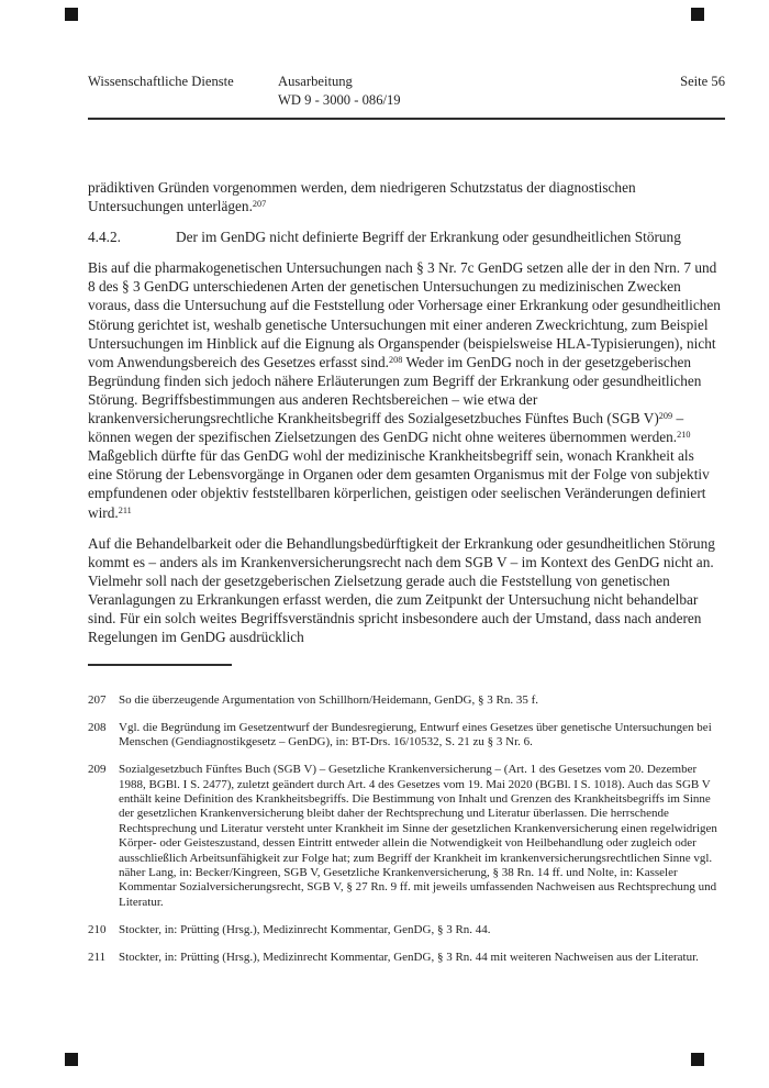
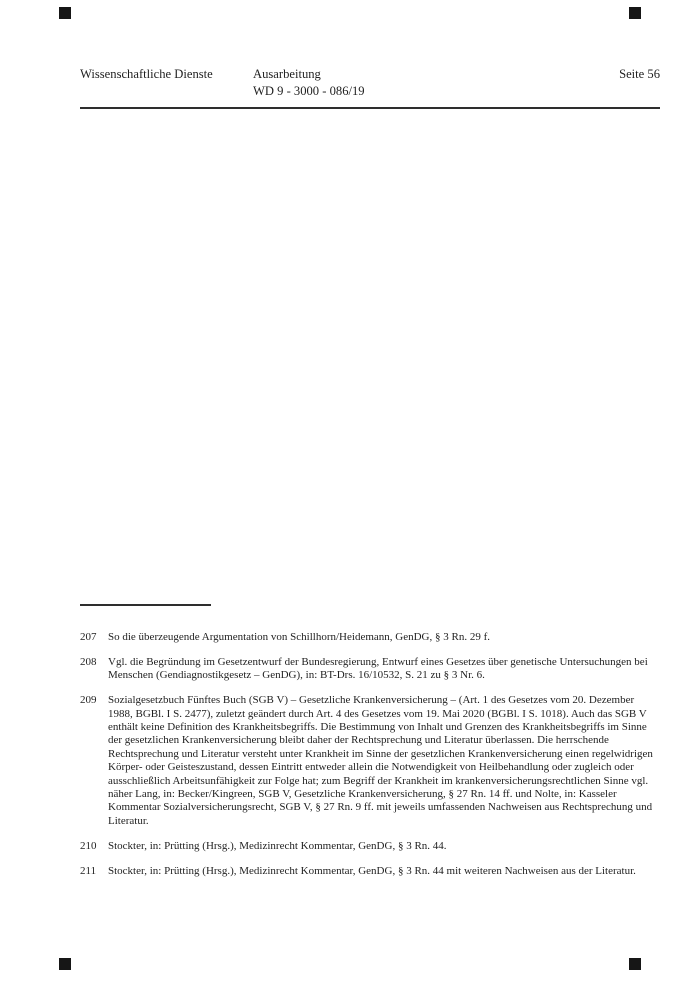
  Wissenschaftliche Dienste
  Ausarbeitung
  WD 9 - 3000 - 086/19
  Seite 56
- prädiktiven Gründen vorgenommen werden, dem niedrigeren Schutzstatus der diagnostischen Untersuchungen unterlägen.207
- 4.4.2.
- Der im GenDG nicht definierte Begriff der Erkrankung oder gesundheitlichen Störung
- Bis auf die pharmakogenetischen Untersuchungen nach § 3 Nr. 7c GenDG setzen alle der in den Nrn. 7 und 8 des § 3 GenDG unterschiedenen Arten der genetischen Untersuchungen zu medizinischen Zwecken voraus, dass die Untersuchung auf die Feststellung oder Vorhersage einer Erkrankung oder gesundheitlichen Störung gerichtet ist, weshalb genetische Untersuchungen mit einer anderen Zweckrichtung, zum Beispiel Untersuchungen im Hinblick auf die Eignung als Organspender (beispielsweise HLA-Typisierungen), nicht vom Anwendungsbereich des Gesetzes erfasst sind.208 Weder im GenDG noch in der gesetzgeberischen Begründung finden sich jedoch nähere Erläuterungen zum Begriff der Erkrankung oder gesundheitlichen Störung. Begriffsbestimmungen aus anderen Rechtsbereichen – wie etwa der krankenversicherungsrechtliche Krankheitsbegriff des Sozialgesetzbuches Fünftes Buch (SGB V)209 – können wegen der spezifischen Zielsetzungen des GenDG nicht ohne weiteres übernommen werden.210 Maßgeblich dürfte für das GenDG wohl der medizinische Krankheitsbegriff sein, wonach Krankheit als eine Störung der Lebensvorgänge in Organen oder dem gesamten Organismus mit der Folge von subjektiv empfundenen oder objektiv feststellbaren körperlichen, geistigen oder seelischen Veränderungen definiert wird.211
- Auf die Behandelbarkeit oder die Behandlungsbedürftigkeit der Erkrankung oder gesundheitlichen Störung kommt es – anders als im Krankenversicherungsrecht nach dem SGB V – im Kontext des GenDG nicht an. Vielmehr soll nach der gesetzgeberischen Zielsetzung gerade auch die Feststellung von genetischen Veranlagungen zu Erkrankungen erfasst werden, die zum Zeitpunkt der Untersuchung nicht behandelbar sind. Für ein solch weites Begriffsverständnis spricht insbesondere auch der Umstand, dass nach anderen Regelungen im GenDG ausdrücklich
  207
- So die überzeugende Argumentation von Schillhorn/Heidemann, GenDG, § 3 Rn. 35 f.
+ So die überzeugende Argumentation von Schillhorn/Heidemann, GenDG, § 3 Rn. 29 f.
  208
  Vgl. die Begründung im Gesetzentwurf der Bundesregierung, Entwurf eines Gesetzes über genetische Untersuchungen bei Menschen (Gendiagnostikgesetz – GenDG), in: BT-Drs. 16/10532, S. 21 zu § 3 Nr. 6.
  209
- Sozialgesetzbuch Fünftes Buch (SGB V) – Gesetzliche Krankenversicherung – (Art. 1 des Gesetzes vom 20. Dezember 1988, BGBl. I S. 2477), zuletzt geändert durch Art. 4 des Gesetzes vom 19. Mai 2020 (BGBl. I S. 1018). Auch das SGB V enthält keine Definition des Krankheitsbegriffs. Die Bestimmung von Inhalt und Grenzen des Krankheitsbegriffs im Sinne der gesetzlichen Krankenversicherung bleibt daher der Rechtsprechung und Literatur überlassen. Die herrschende Rechtsprechung und Literatur versteht unter Krankheit im Sinne der gesetzlichen Krankenversicherung einen regelwidrigen Körper- oder Geisteszustand, dessen Eintritt entweder allein die Notwendigkeit von Heilbehandlung oder zugleich oder ausschließlich Arbeitsunfähigkeit zur Folge hat; zum Begriff der Krankheit im krankenversicherungsrechtlichen Sinne vgl. näher Lang, in: Becker/Kingreen, SGB V, Gesetzliche Krankenversicherung, § 38 Rn. 14 ff. und Nolte, in: Kasseler Kommentar Sozialversicherungsrecht, SGB V, § 27 Rn. 9 ff. mit jeweils umfassenden Nachweisen aus Rechtsprechung und Literatur.
+ Sozialgesetzbuch Fünftes Buch (SGB V) – Gesetzliche Krankenversicherung – (Art. 1 des Gesetzes vom 20. Dezember 1988, BGBl. I S. 2477), zuletzt geändert durch Art. 4 des Gesetzes vom 19. Mai 2020 (BGBl. I S. 1018). Auch das SGB V enthält keine Definition des Krankheitsbegriffs. Die Bestimmung von Inhalt und Grenzen des Krankheitsbegriffs im Sinne der gesetzlichen Krankenversicherung bleibt daher der Rechtsprechung und Literatur überlassen. Die herrschende Rechtsprechung und Literatur versteht unter Krankheit im Sinne der gesetzlichen Krankenversicherung einen regelwidrigen Körper- oder Geisteszustand, dessen Eintritt entweder allein die Notwendigkeit von Heilbehandlung oder zugleich oder ausschließlich Arbeitsunfähigkeit zur Folge hat; zum Begriff der Krankheit im krankenversicherungsrechtlichen Sinne vgl. näher Lang, in: Becker/Kingreen, SGB V, Gesetzliche Krankenversicherung, § 27 Rn. 14 ff. und Nolte, in: Kasseler Kommentar Sozialversicherungsrecht, SGB V, § 27 Rn. 9 ff. mit jeweils umfassenden Nachweisen aus Rechtsprechung und Literatur.
  210
  Stockter, in: Prütting (Hrsg.), Medizinrecht Kommentar, GenDG, § 3 Rn. 44.
  211
  Stockter, in: Prütting (Hrsg.), Medizinrecht Kommentar, GenDG, § 3 Rn. 44 mit weiteren Nachweisen aus der Literatur.
